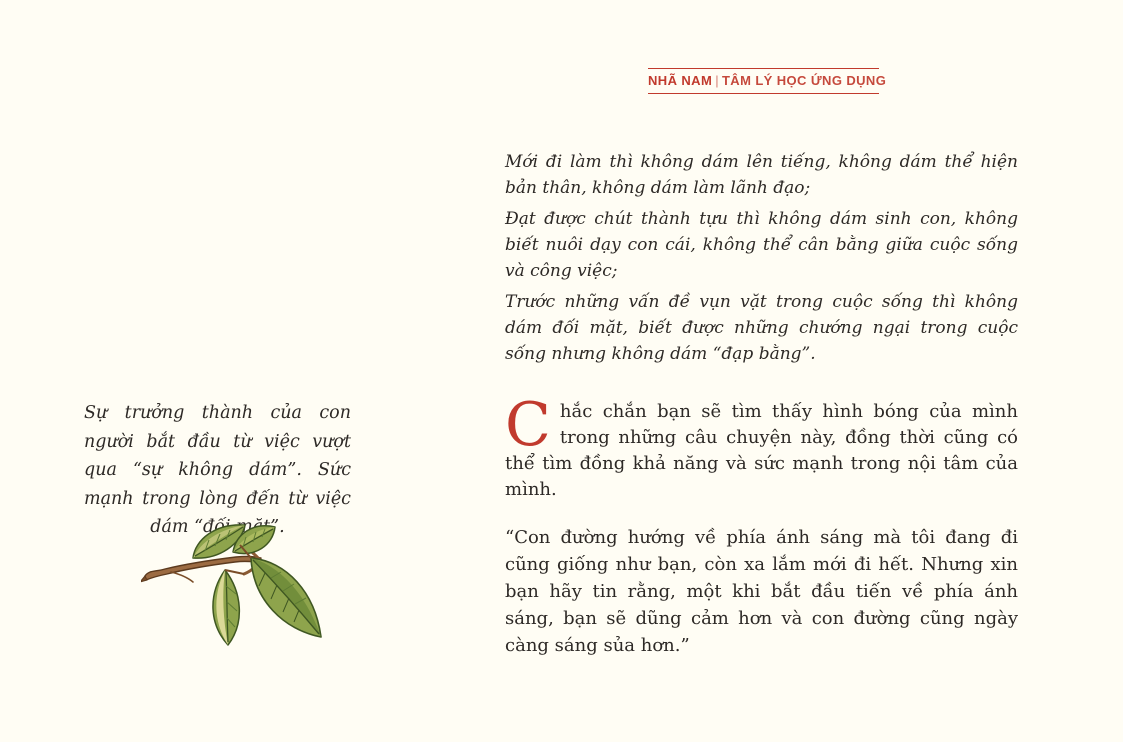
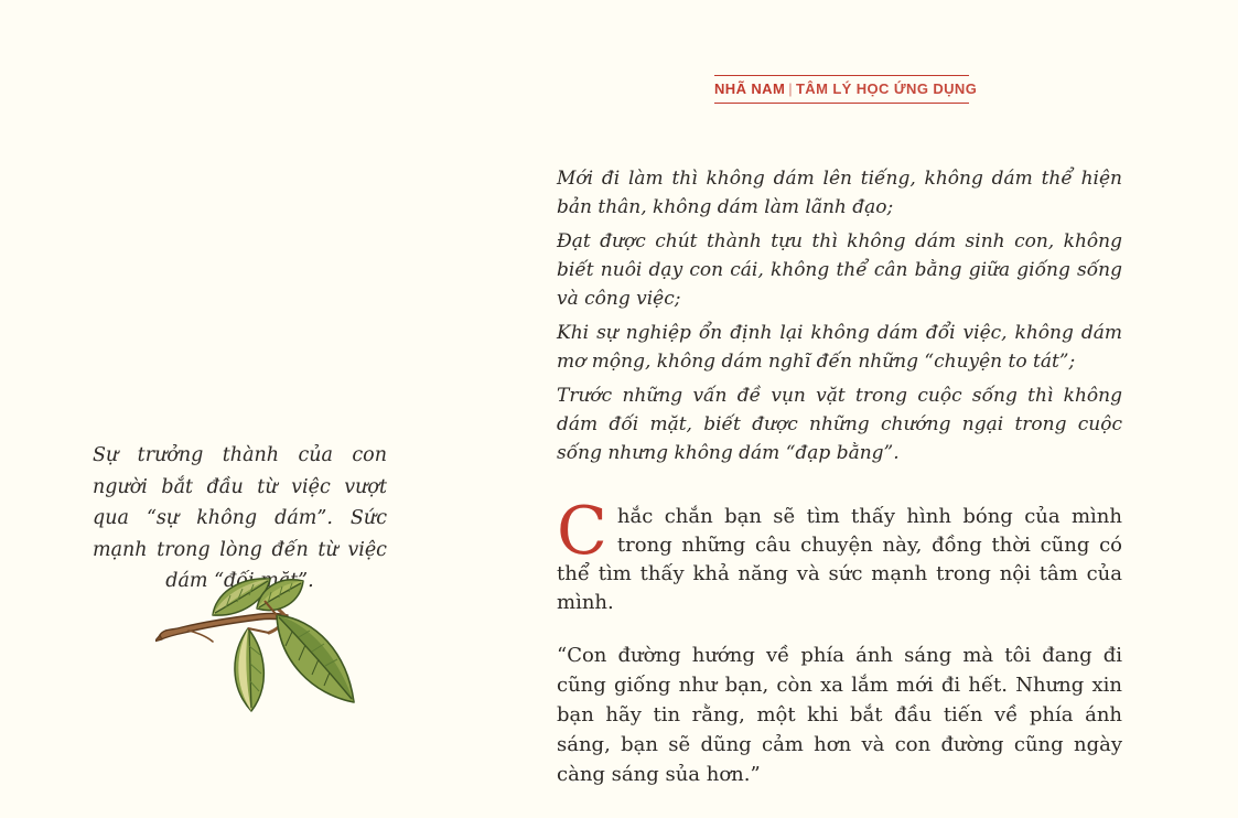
  NHÃ NAM | TÂM LÝ HỌC ỨNG DỤNG
  Sự trưởng thành của con người bắt đầu từ việc vượt qua “sự không dám”. Sức mạnh trong lòng đến từ việc dám “đố.
  Mới đi làm thì không dám lên tiếng, không dám thể hiện bản thân, không dám làm lãnh đạo;
- Đạt được chút thành tựu thì không dám sinh con, không biết nuôi dạy con cái, không thể cân bằng giữa cuộc sống và công việc;
+ Đạt được chút thành tựu thì không dám sinh con, không biết nuôi dạy con cái, không thể cân bằng giữa giống sống và công việc;
+ Khi sự nghiệp ổn định lại không dám đổi việc, không dám mơ mộng, không dám nghĩ đến những “chuyện to tát”;
  Trước những vấn đề vụn vặt trong cuộc sống thì không dám đối mặt, biết được những chướng ngại trong cuộc sống nhưng không dám “đạp bằng”.
  C
- hắc chắn bạn sẽ tìm thấy hình bóng của mình trong những câu chuyện này, đồng thời cũng có thể tìm đồng khả năng và sức mạnh trong nội tâm của mình.
+ hắc chắn bạn sẽ tìm thấy hình bóng của mình trong những câu chuyện này, đồng thời cũng có thể tìm thấy khả năng và sức mạnh trong nội tâm của mình.
  “Con đường hướng về phía ánh sáng mà tôi đang đi cũng giống như bạn, còn xa lắm mới đi hết. Nhưng xin bạn hãy tin rằng, một khi bắt đầu tiến về phía ánh sáng, bạn sẽ dũng cảm hơn và con đường cũng ngày càng sáng sủa hơn.”
